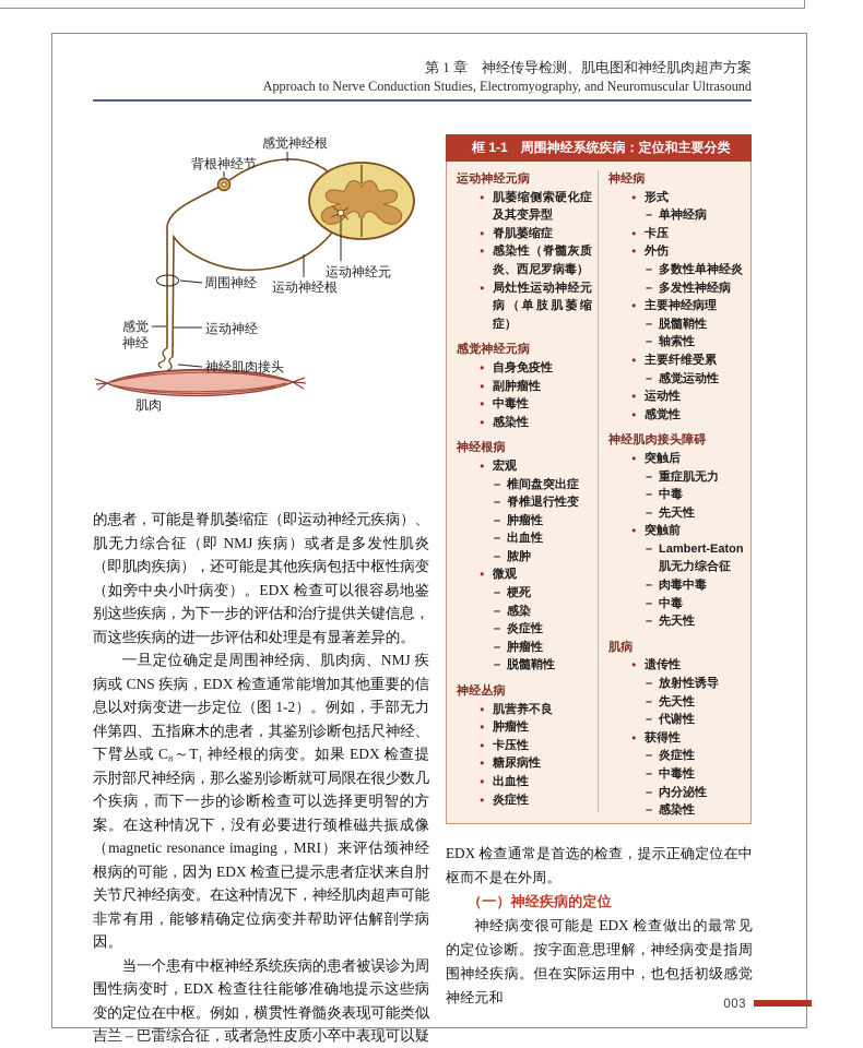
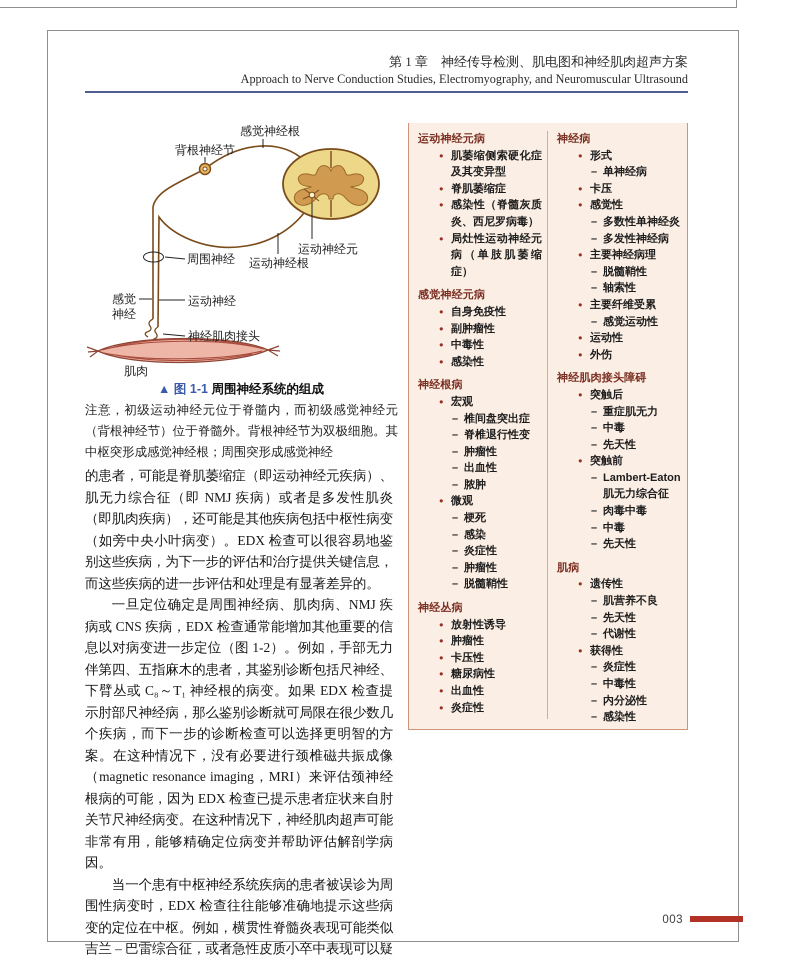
  第 1 章 神经传导检测、肌电图和神经肌肉超声方案
  Approach to Nerve Conduction Studies, Electromyography, and Neuromuscular Ultrasound
  感觉神经根
  背根神经节
  运动神经元
  运动神经根
  周围神经
  感觉
  神经
  运动神经
  神经肌肉接头
  肌肉
+ ▲ 图 1-1 周围神经系统的组成
+ 注意，初级运动神经元位于脊髓内，而初级感觉神经元（背根神经节）位于脊髓外。背根神经节为双极细胞。其中枢突形成感觉神经根；周围突形成感觉神经
  的患者，可能是脊肌萎缩症（即运动神经元疾病）、肌无力综合征（即 NMJ 疾病）或者是多发性肌炎（即肌肉疾病），还可能是其他疾病包括中枢性病变（如旁中央小叶病变）。EDX 检查可以很容易地鉴别这些疾病，为下一步的评估和治疗提供关键信息，而这些疾病的进一步评估和处理是有显著差异的。
  一旦定位确定是周围神经病、肌肉病、NMJ 疾病或 CNS 疾病，EDX 检查通常能增加其他重要的信息以对病变进一步定位（图 1-2）。例如，手部无力伴第四、五指麻木的患者，其鉴别诊断包括尺神经、下臂丛或 C₈～T₁ 神经根的病变。如果 EDX 检查提示肘部尺神经病，那么鉴别诊断就可局限在很少数几个疾病，而下一步的诊断检查可以选择更明智的方案。在这种情况下，没有必要进行颈椎磁共振成像（magnetic resonance imaging，MRI）来评估颈神经根病的可能，因为 EDX 检查已提示患者症状来自肘关节尺神经病变。在这种情况下，神经肌肉超声可能非常有用，能够精确定位病变并帮助评估解剖学病因。
  当一个患有中枢神经系统疾病的患者被误诊为周围性病变时，EDX 检查往往能够准确地提示这些病变的定位在中枢。例如，横贯性脊髓炎表现可能类似吉兰 – 巴雷综合征，或者急性皮质小卒中表现可以疑
- 框 1-1 周围神经系统疾病：定位和主要分类
  运动神经元病
  肌萎缩侧索硬化症及其变异型
  脊肌萎缩症
  感染性（脊髓灰质炎、西尼罗病毒）
  局灶性运动神经元病（单肢肌萎缩症）
  感觉神经元病
  自身免疫性
  副肿瘤性
  中毒性
  感染性
  神经根病
  宏观
  椎间盘突出症
  脊椎退行性变
  肿瘤性
  出血性
  脓肿
  微观
  梗死
  感染
  炎症性
  肿瘤性
  脱髓鞘性
  神经丛病
- 肌营养不良
+ 放射性诱导
  肿瘤性
  卡压性
  糖尿病性
  出血性
  炎症性
  神经病
  形式
  单神经病
  卡压
- 外伤
+ 感觉性
  多数性单神经炎
  多发性神经病
  主要神经病理
  脱髓鞘性
  轴索性
  主要纤维受累
  感觉运动性
  运动性
- 感觉性
+ 外伤
  神经肌肉接头障碍
  突触后
  重症肌无力
  中毒
  先天性
  突触前
  Lambert-Eaton 肌无力综合征
  肉毒中毒
  中毒
  先天性
  肌病
  遗传性
- 放射性诱导
+ 肌营养不良
  先天性
  代谢性
  获得性
  炎症性
  中毒性
  内分泌性
  感染性
- EDX 检查通常是首选的检查，提示正确定位在中枢而不是在外周。
- （一）神经疾病的定位
- 神经病变很可能是 EDX 检查做出的最常见的定位诊断。按字面意思理解，神经病变是指周围神经疾病。但在实际运用中，也包括初级感觉神经元和
  003
